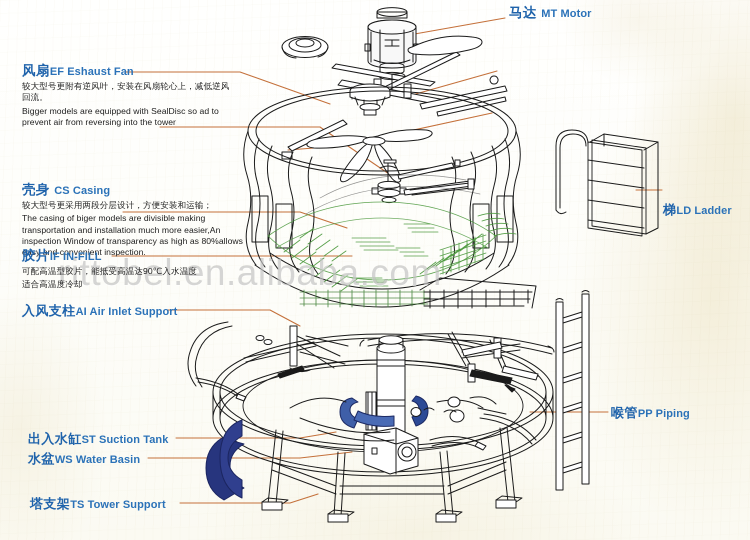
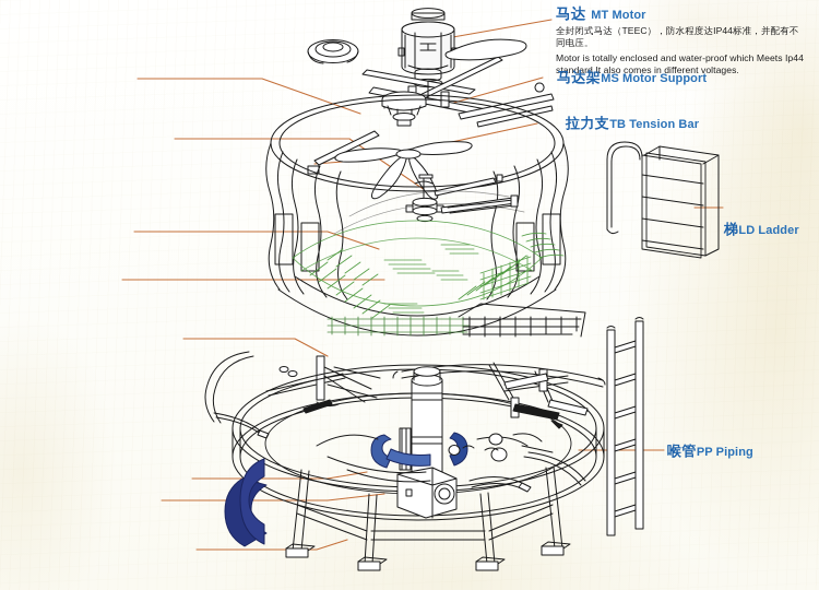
- rittobel.en.alibaba.com
- 风扇EF Eshaust Fan
- 较大型号更附有逆风叶，安装在风扇轮心上，减低逆风回流。
- Bigger models are equipped with SealDisc so ad to prevent air from reversing into the tower
- 壳身 CS Casing
- 较大型号更采用两段分层设计，方便安装和运输；
- The casing of biger models are divisible making transportation and installation much more easier,An inspection Window of transparency as high as 80%allows easy and convenient inspection.
- 胶片IF IN-FILL
- 可配高温型胶片，能抵受高温达90℃入水温度
- 适合高温度冷却
- 入风支柱AI Air Inlet Support
- 出入水缸ST Suction Tank
- 水盆WS Water Basin
- 塔支架TS Tower Support
  马达 MT Motor
+ 全封闭式马达（TEEC），防水程度达IP44标准，并配有不同电压。
+ Motor is totally enclosed and water-proof which Meets Ip44 standard,It also comes in different voltages.
+ 马达架MS Motor Support
+ 拉力支TB Tension Bar
  梯LD Ladder
  喉管PP Piping
